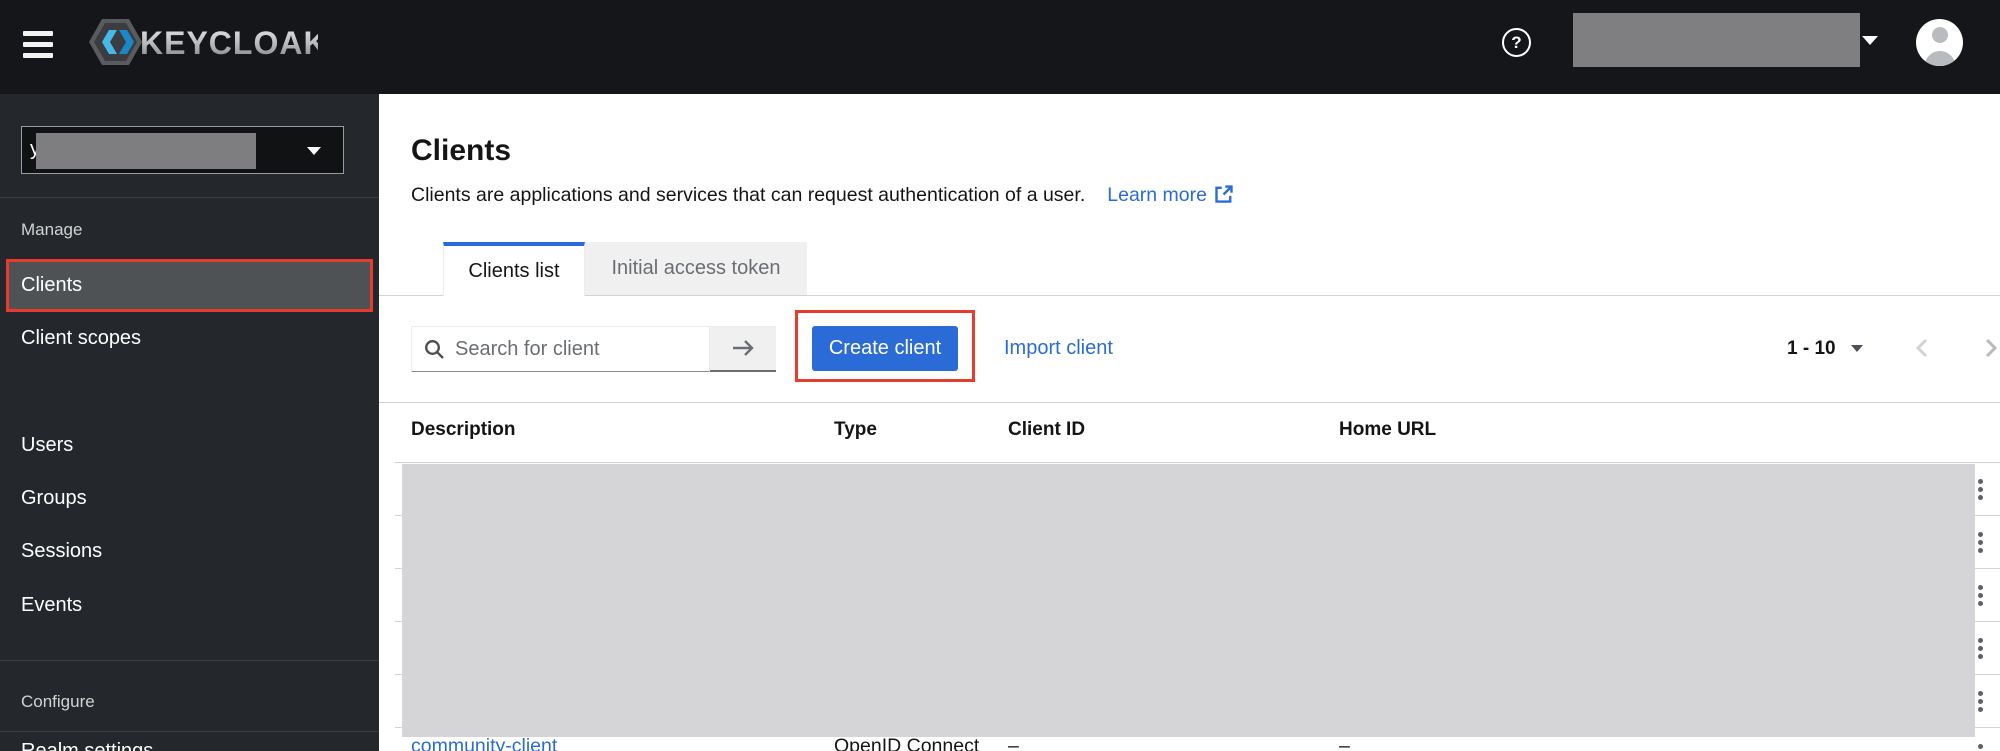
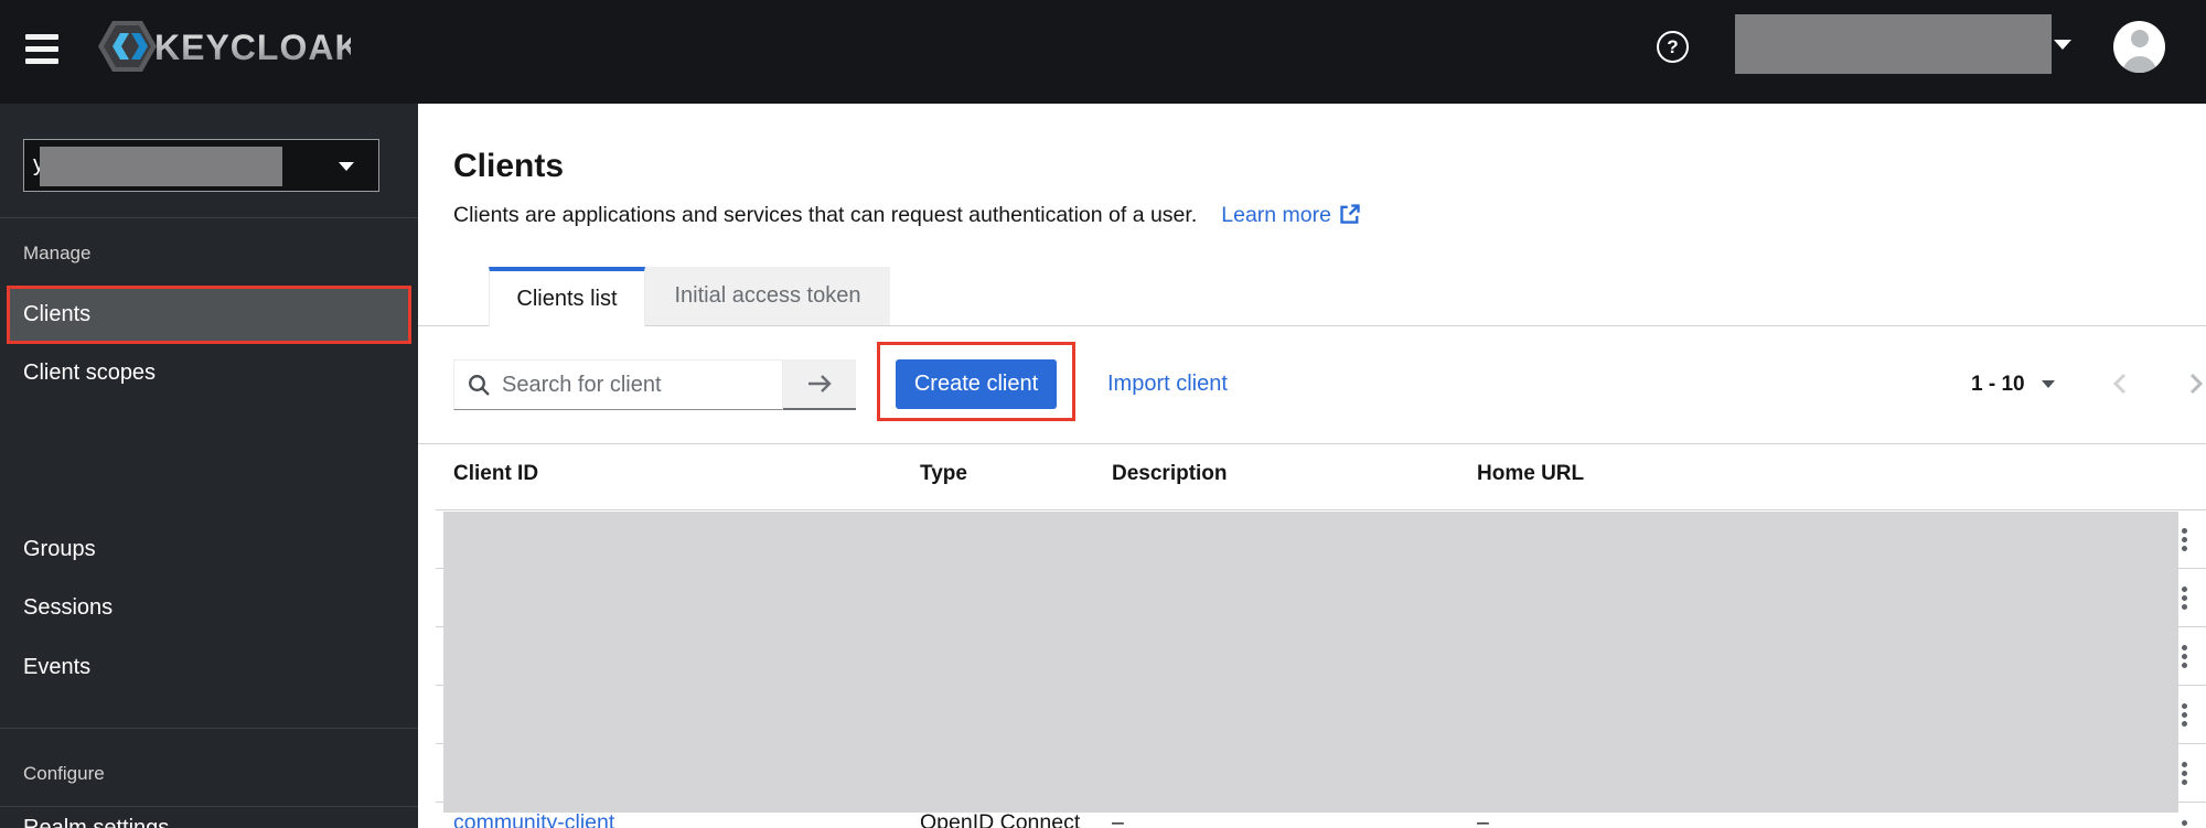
  KEYCLOAK
  ?
  y
  Manage
  Clients
  Client scopes
- Users
  Groups
  Sessions
  Events
  Configure
  Clients
  Clients are applications and services that can request authentication of a user. Learn more
  Clients list
  Initial access token
  Search for client
  Create client
  Import client
  1 - 10
- Description
+ Client ID
  Type
- Client ID
+ Description
  Home URL
  community-client
  OpenID Connect
  –
  –
